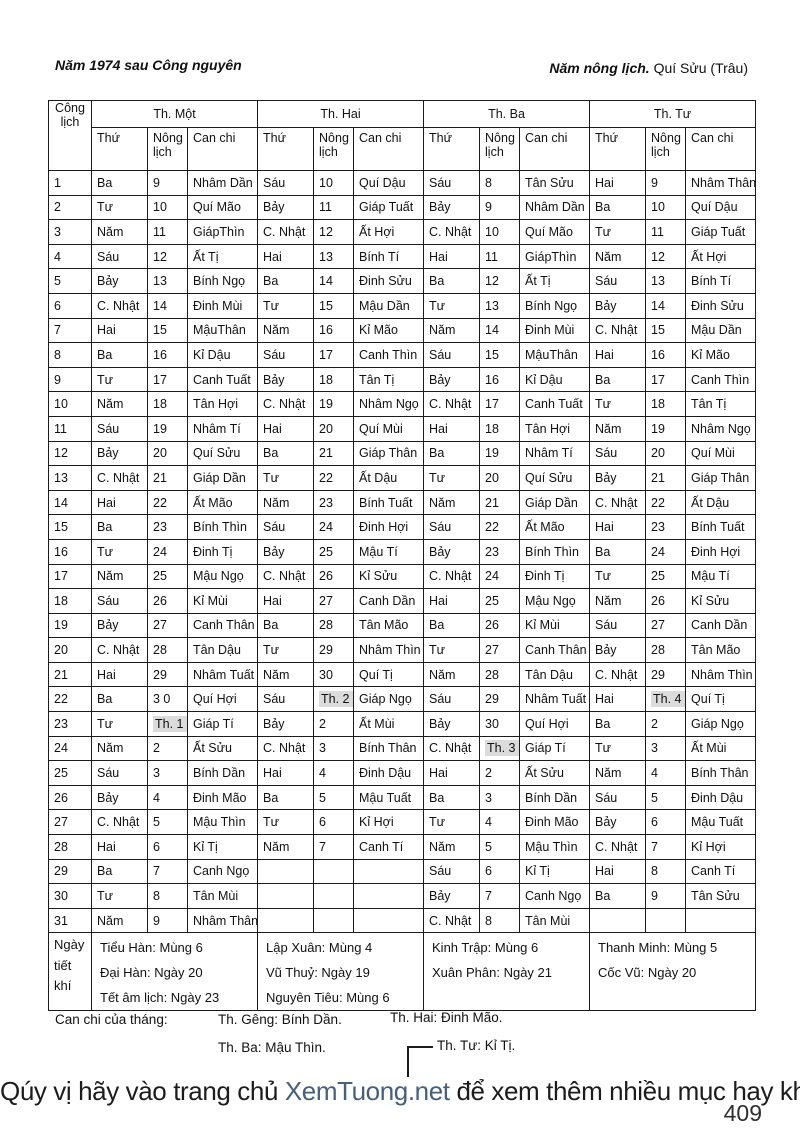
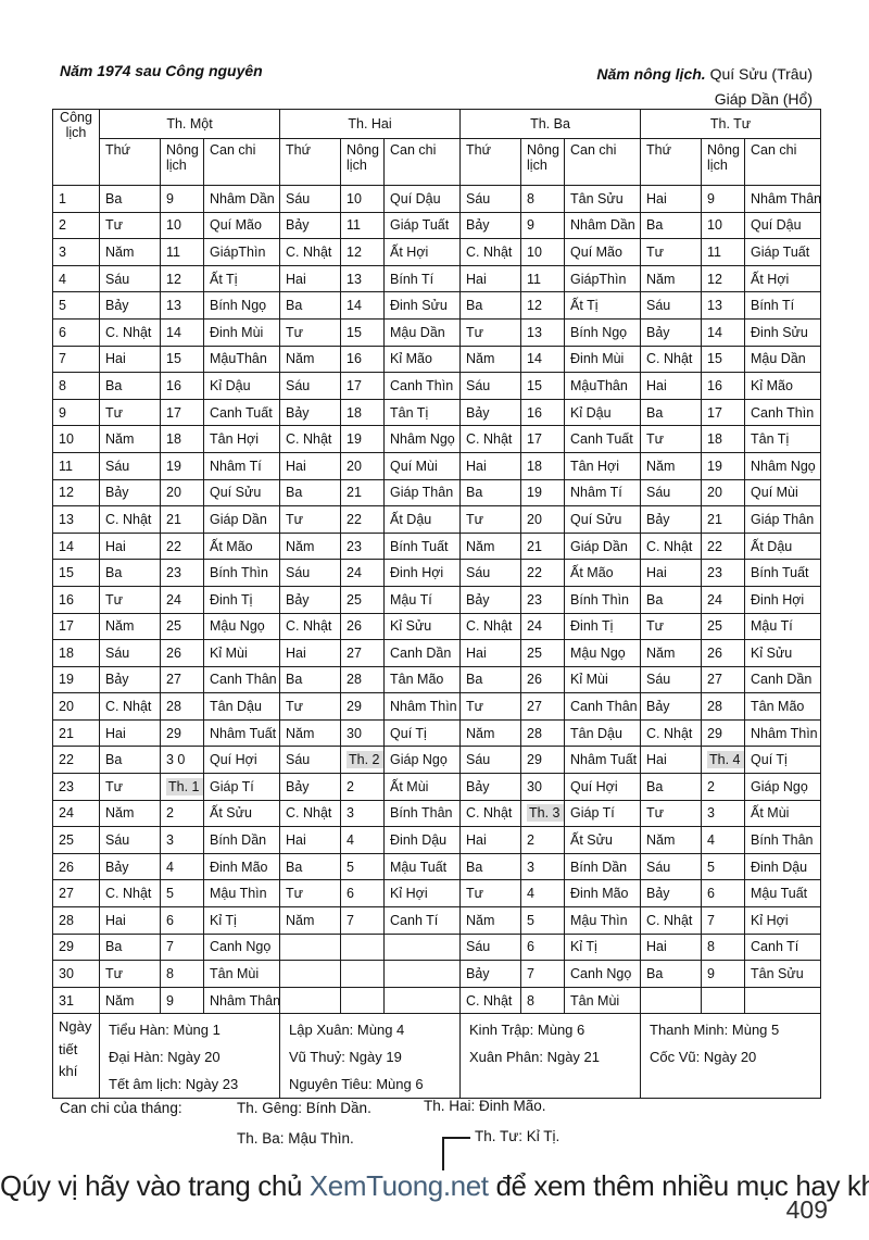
  Năm 1974 sau Công nguyên
  Năm nông lịch. Quí Sửu (Trâu)
+ Giáp Dần (Hổ)
  Công lịch	Th. Một	Th. Hai	Th. Ba	Th. Tư
  Thứ	Nông lịch	Can chi	Thứ	Nông lịch	Can chi	Thứ	Nông lịch	Can chi	Thứ	Nông lịch	Can chi
  1	Ba	9	Nhâm Dần	Sáu	10	Quí Dậu	Sáu	8	Tân Sửu	Hai	9	Nhâm Thân
  2	Tư	10	Quí Mão	Bảy	11	Giáp Tuất	Bảy	9	Nhâm Dần	Ba	10	Quí Dậu
  3	Năm	11	GiápThìn	C. Nhật	12	Ất Hợi	C. Nhật	10	Quí Mão	Tư	11	Giáp Tuất
  4	Sáu	12	Ất Tị	Hai	13	Bính Tí	Hai	11	GiápThìn	Năm	12	Ất Hợi
  5	Bảy	13	Bính Ngọ	Ba	14	Đinh Sửu	Ba	12	Ất Tị	Sáu	13	Bính Tí
  6	C. Nhật	14	Đinh Mùi	Tư	15	Mậu Dần	Tư	13	Bính Ngọ	Bảy	14	Đinh Sửu
  7	Hai	15	MậuThân	Năm	16	Kỉ Mão	Năm	14	Đinh Mùi	C. Nhật	15	Mậu Dần
  8	Ba	16	Kỉ Dậu	Sáu	17	Canh Thìn	Sáu	15	MậuThân	Hai	16	Kỉ Mão
  9	Tư	17	Canh Tuất	Bảy	18	Tân Tị	Bảy	16	Kỉ Dậu	Ba	17	Canh Thìn
  10	Năm	18	Tân Hợi	C. Nhật	19	Nhâm Ngọ	C. Nhật	17	Canh Tuất	Tư	18	Tân Tị
  11	Sáu	19	Nhâm Tí	Hai	20	Quí Mùi	Hai	18	Tân Hợi	Năm	19	Nhâm Ngọ
  12	Bảy	20	Quí Sửu	Ba	21	Giáp Thân	Ba	19	Nhâm Tí	Sáu	20	Quí Mùi
  13	C. Nhật	21	Giáp Dần	Tư	22	Ất Dậu	Tư	20	Quí Sửu	Bảy	21	Giáp Thân
  14	Hai	22	Ất Mão	Năm	23	Bính Tuất	Năm	21	Giáp Dần	C. Nhật	22	Ất Dậu
  15	Ba	23	Bính Thìn	Sáu	24	Đinh Hợi	Sáu	22	Ất Mão	Hai	23	Bính Tuất
  16	Tư	24	Đinh Tị	Bảy	25	Mậu Tí	Bảy	23	Bính Thìn	Ba	24	Đinh Hợi
  17	Năm	25	Mậu Ngọ	C. Nhật	26	Kỉ Sửu	C. Nhật	24	Đinh Tị	Tư	25	Mậu Tí
  18	Sáu	26	Kỉ Mùi	Hai	27	Canh Dần	Hai	25	Mậu Ngọ	Năm	26	Kỉ Sửu
  19	Bảy	27	Canh Thân	Ba	28	Tân Mão	Ba	26	Kỉ Mùi	Sáu	27	Canh Dần
  20	C. Nhật	28	Tân Dậu	Tư	29	Nhâm Thìn	Tư	27	Canh Thân	Bảy	28	Tân Mão
  21	Hai	29	Nhâm Tuất	Năm	30	Quí Tị	Năm	28	Tân Dậu	C. Nhật	29	Nhâm Thìn
  22	Ba	3 0	Quí Hợi	Sáu	Th. 2	Giáp Ngọ	Sáu	29	Nhâm Tuất	Hai	Th. 4	Quí Tị
  23	Tư	Th. 1	Giáp Tí	Bảy	2	Ất Mùi	Bảy	30	Quí Hợi	Ba	2	Giáp Ngọ
  24	Năm	2	Ất Sửu	C. Nhật	3	Bính Thân	C. Nhật	Th. 3	Giáp Tí	Tư	3	Ất Mùi
  25	Sáu	3	Bính Dần	Hai	4	Đinh Dậu	Hai	2	Ất Sửu	Năm	4	Bính Thân
  26	Bảy	4	Đinh Mão	Ba	5	Mậu Tuất	Ba	3	Bính Dần	Sáu	5	Đinh Dậu
  27	C. Nhật	5	Mậu Thìn	Tư	6	Kỉ Hợi	Tư	4	Đinh Mão	Bảy	6	Mậu Tuất
  28	Hai	6	Kỉ Tị	Năm	7	Canh Tí	Năm	5	Mậu Thìn	C. Nhật	7	Kỉ Hợi
  29	Ba	7	Canh Ngọ				Sáu	6	Kỉ Tị	Hai	8	Canh Tí
  30	Tư	8	Tân Mùi				Bảy	7	Canh Ngọ	Ba	9	Tân Sửu
  31	Năm	9	Nhâm Thân				C. Nhật	8	Tân Mùi
- Ngày tiết khí	Tiểu Hàn: Mùng 6Đại Hàn: Ngày 20Tết âm lịch: Ngày 23	Lập Xuân: Mùng 4Vũ Thuỷ: Ngày 19Nguyên Tiêu: Mùng 6	Kinh Trập: Mùng 6Xuân Phân: Ngày 21	Thanh Minh: Mùng 5Cốc Vũ: Ngày 20
+ Ngày tiết khí	Tiểu Hàn: Mùng 1Đại Hàn: Ngày 20Tết âm lịch: Ngày 23	Lập Xuân: Mùng 4Vũ Thuỷ: Ngày 19Nguyên Tiêu: Mùng 6	Kinh Trập: Mùng 6Xuân Phân: Ngày 21	Thanh Minh: Mùng 5Cốc Vũ: Ngày 20
  Can chi của tháng:
  Th. Gêng: Bính Dần.
  Th. Hai: Đinh Mão.
  Th. Ba: Mậu Thìn.
  Th. Tư: Kỉ Tị.
  Qúy vị hãy vào trang chủ XemTuong.net để xem thêm nhiều mục hay k
  409
